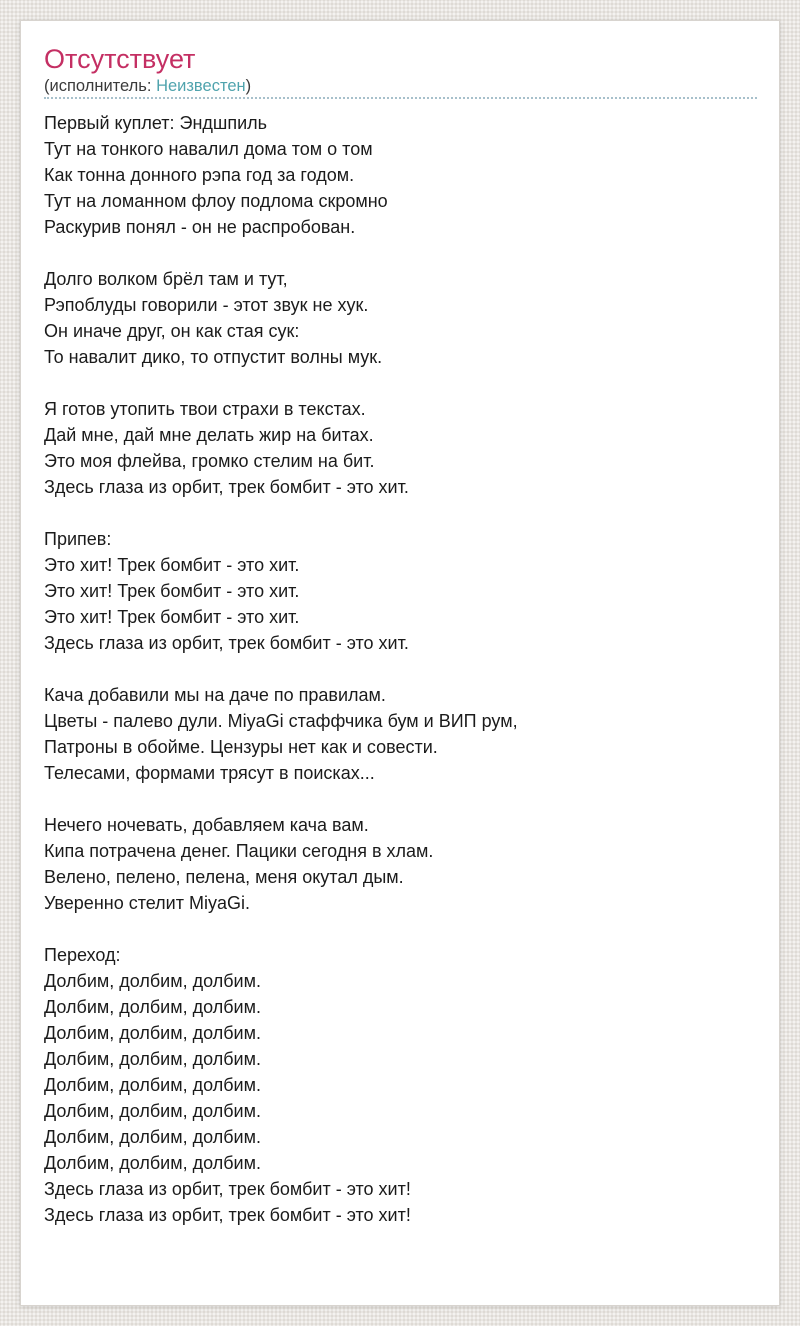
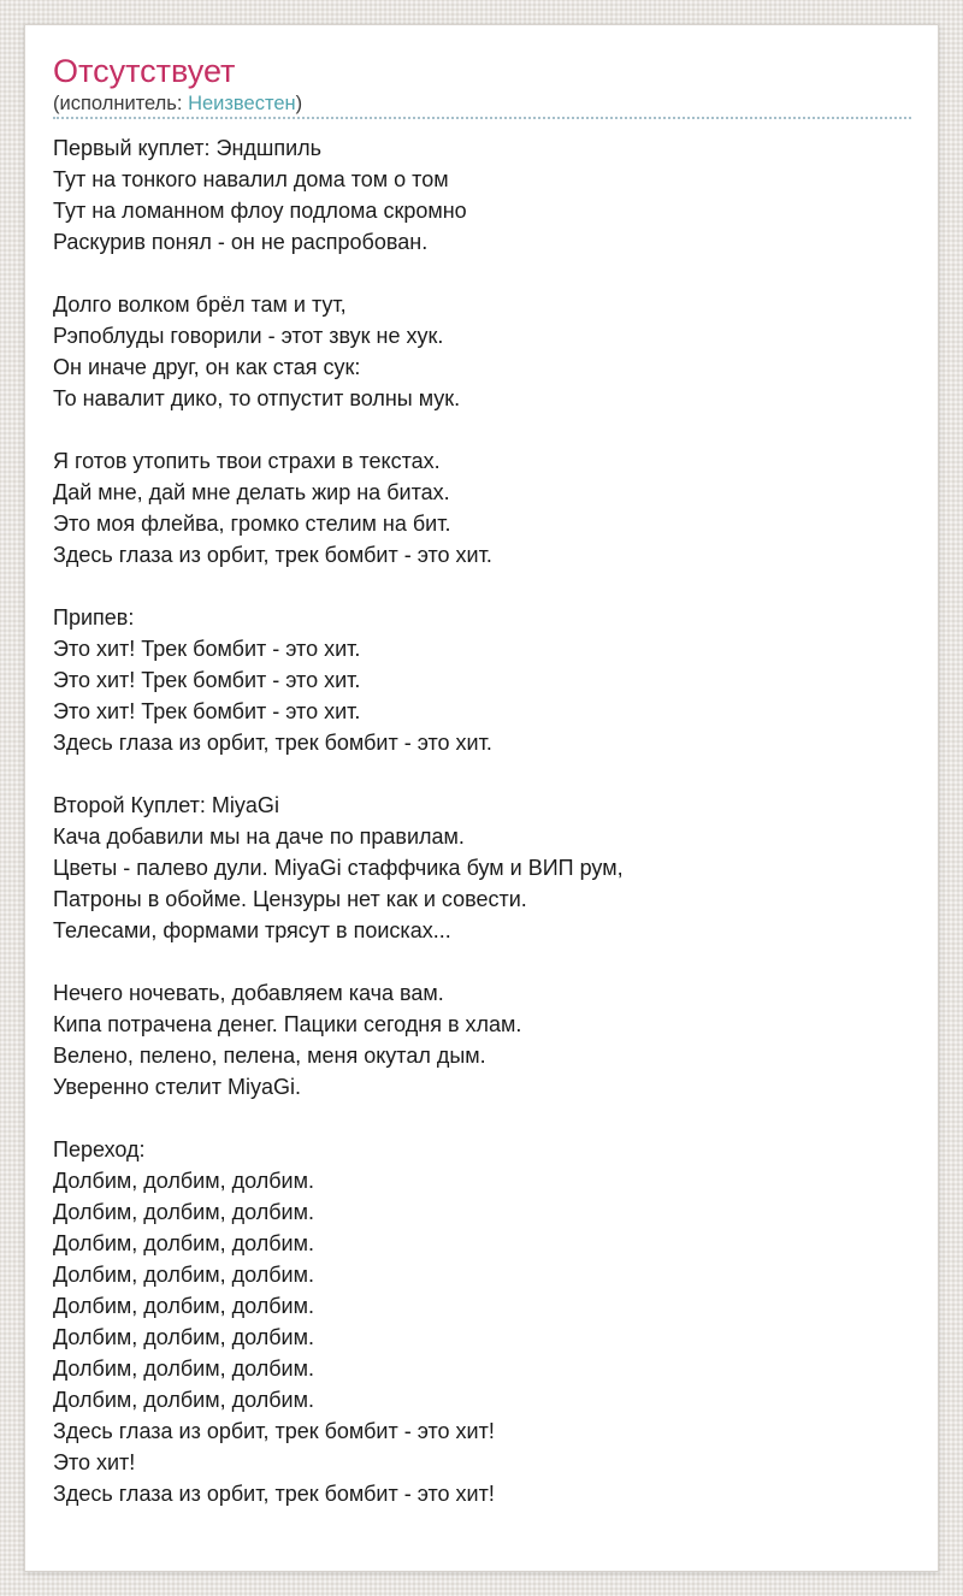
  Отсутствует
  (исполнитель: Неизвестен)
  Первый куплет: Эндшпиль
  Тут на тонкого навалил дома том о том
- Как тонна донного рэпа год за годом.
  Тут на ломанном флоу подлома скромно
  Раскурив понял - он не распробован.
  Долго волком брёл там и тут,
  Рэпоблуды говорили - этот звук не хук.
  Он иначе друг, он как стая сук:
  То навалит дико, то отпустит волны мук.
  Я готов утопить твои страхи в текстах.
  Дай мне, дай мне делать жир на битах.
  Это моя флейва, громко стелим на бит.
  Здесь глаза из орбит, трек бомбит - это хит.
  Припев:
  Это хит! Трек бомбит - это хит.
  Это хит! Трек бомбит - это хит.
  Это хит! Трек бомбит - это хит.
  Здесь глаза из орбит, трек бомбит - это хит.
+ Второй Куплет: MiyaGi
  Кача добавили мы на даче по правилам.
  Цветы - палево дули. MiyaGi стаффчика бум и ВИП рум,
  Патроны в обойме. Цензуры нет как и совести.
  Телесами, формами трясут в поисках...
  Нечего ночевать, добавляем кача вам.
  Кипа потрачена денег. Пацики сегодня в хлам.
  Велено, пелено, пелена, меня окутал дым.
  Уверенно стелит MiyaGi.
  Переход:
  Долбим, долбим, долбим.
  Долбим, долбим, долбим.
  Долбим, долбим, долбим.
  Долбим, долбим, долбим.
  Долбим, долбим, долбим.
  Долбим, долбим, долбим.
  Долбим, долбим, долбим.
  Долбим, долбим, долбим.
  Здесь глаза из орбит, трек бомбит - это хит!
+ Это хит!
  Здесь глаза из орбит, трек бомбит - это хит!
